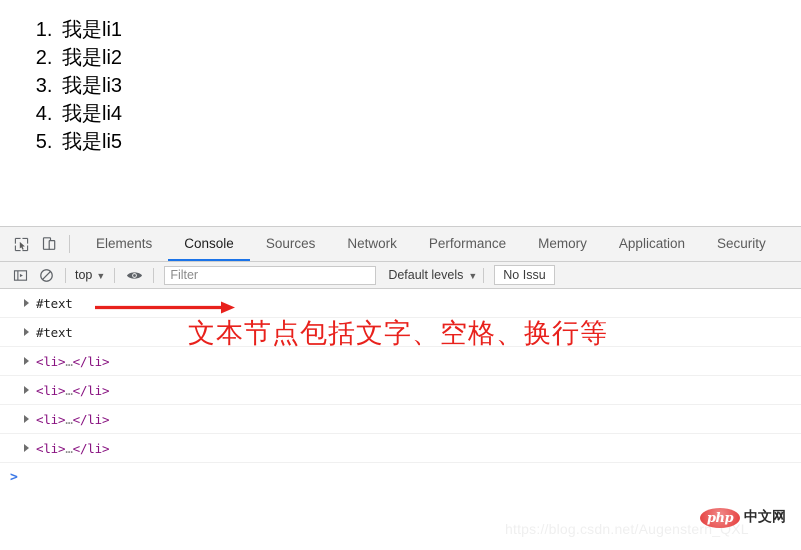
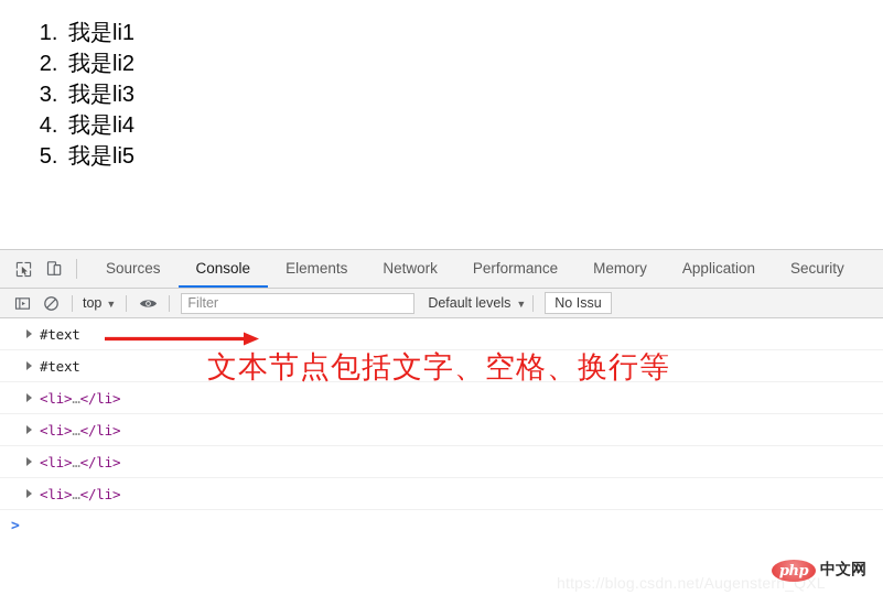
  我是li1
  我是li2
  我是li3
  我是li4
  我是li5
- Elements
+ Sources
  Console
- Sources
+ Elements
  Network
  Performance
  Memory
  Application
  Security
  top
  ▼
  Filter
  Default levels
  ▼
  No Issu
  #text
  #text
  <li>…</li>
  <li>…</li>
  <li>…</li>
  <li>…</li>
  >
  文本节点包括文字、空格、换行等
  https://blog.csdn.net/Augenstern_QXL
  php
  中文网
